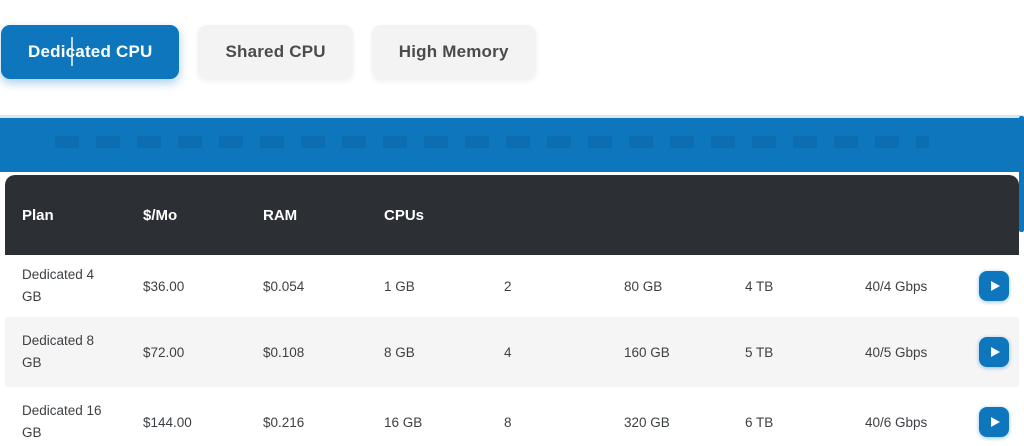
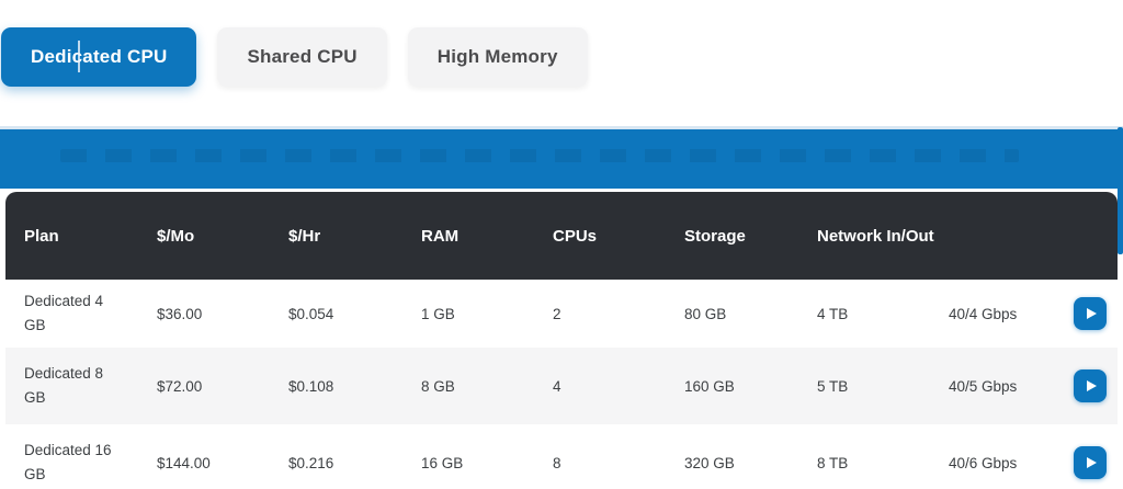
  Dedicated CPU
  Shared CPU
  High Memory
  Plan
  $/Mo
+ $/Hr
  RAM
  CPUs
+ Storage
+ Network In/Out
  Dedicated 4 GB
  $36.00
  $0.054
  1 GB
  2
  80 GB
  4 TB
  40/4 Gbps
  Dedicated 8 GB
  $72.00
  $0.108
  8 GB
  4
  160 GB
  5 TB
  40/5 Gbps
  Dedicated 16 GB
  $144.00
  $0.216
  16 GB
  8
  320 GB
- 6 TB
+ 8 TB
  40/6 Gbps
